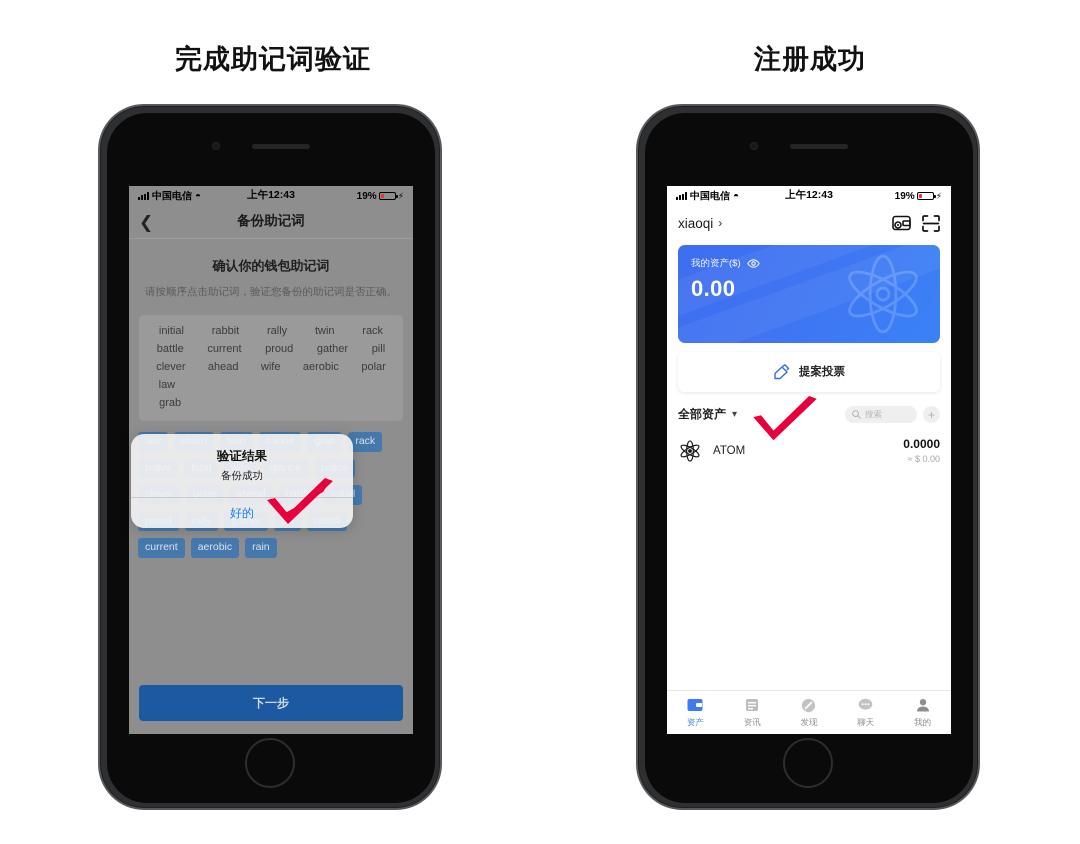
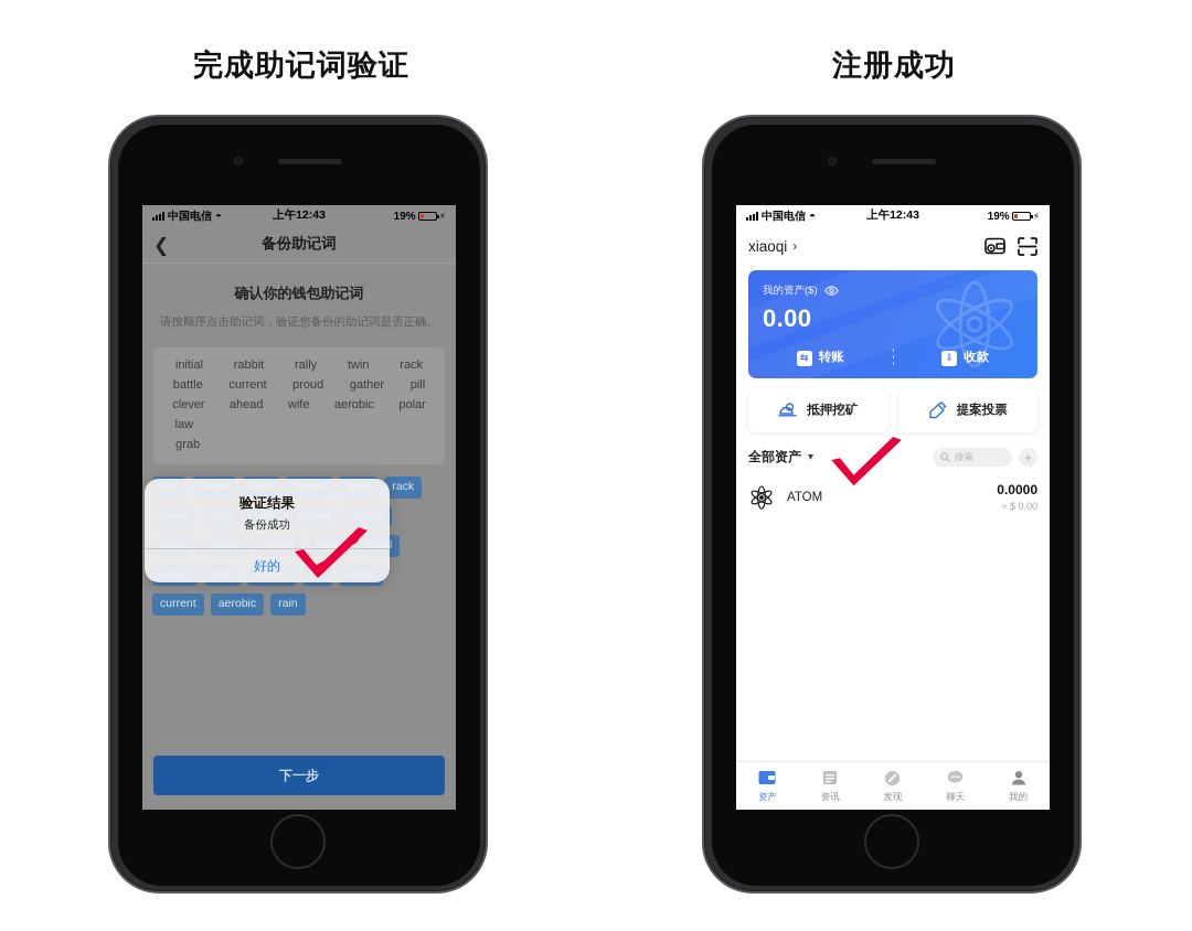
  完成助记词验证
  注册成功
  中国电信
  ◓
  上午12:43
  19%
  ⚡
  ❮
  备份助记词
  确认你的钱包助记词
  请按顺序点击助记词，验证您备份的助记词是否正确。
  initial
  rabbit
  rally
  twin
  rack
  battle
  current
  proud
  gather
  pill
  clever
  ahead
  wife
  aerobic
  polar
  law
  grab
  rack
  current
  aerobic
  rain
  下一步
  验证结果
  备份成功
  好的
  中国电信
  ◓
  上午12:43
  19%
  ⚡
  xiaoqi
  ›
  我的资产($)
  0.00
+ ⇆
+ 转账
+ ⇩
+ 收款
+ 抵押挖矿
  提案投票
  全部资产
  ▾
  搜索
  +
  ATOM
  0.0000
  ≈ $ 0.00
  资产
  资讯
  发现
  聊天
  我的
